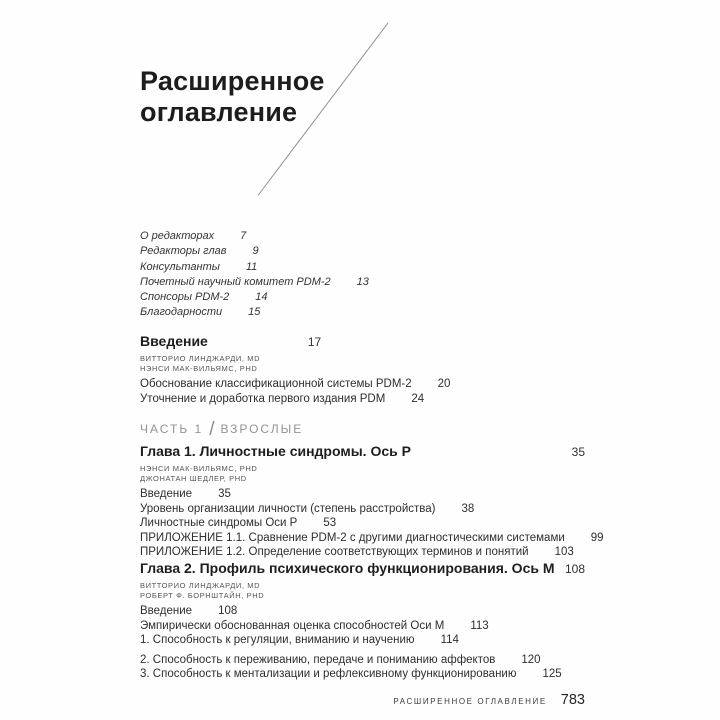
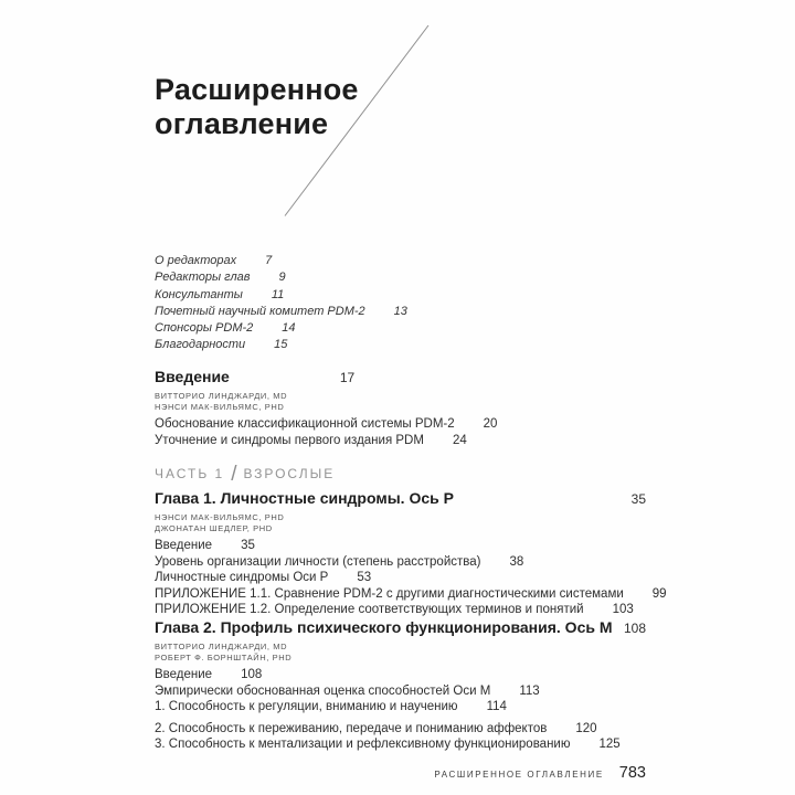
  Расширенное
  оглавление
  О редакторах 7
  Редакторы глав 9
  Консультанты 11
  Почетный научный комитет PDM-2 13
  Спонсоры PDM-2 14
  Благодарности 15
  Введение 17
  ВИТТОРИО ЛИНДЖАРДИ, MD
  НЭНСИ МАК-ВИЛЬЯМС, PHD
  Обоснование классификационной системы PDM-2 20
- Уточнение и доработка первого издания PDM 24
+ Уточнение и синдромы первого издания PDM 24
  ЧАСТЬ 1 / ВЗРОСЛЫЕ
  Глава 1. Личностные синдромы. Ось P
  35
  НЭНСИ МАК-ВИЛЬЯМС, PHD
  ДЖОНАТАН ШЕДЛЕР, PHD
  Введение 35
  Уровень организации личности (степень расстройства) 38
  Личностные синдромы Оси P 53
  ПРИЛОЖЕНИЕ 1.1. Сравнение PDM-2 с другими диагностическими системами 99
  ПРИЛОЖЕНИЕ 1.2. Определение соответствующих терминов и понятий 103
  Глава 2. Профиль психического функционирования. Ось M
  108
  ВИТТОРИО ЛИНДЖАРДИ, MD
  РОБЕРТ Ф. БОРНШТАЙН, PHD
  Введение 108
  Эмпирически обоснованная оценка способностей Оси M 113
  1. Способность к регуляции, вниманию и научению 114
  2. Способность к переживанию, передаче и пониманию аффектов 120
  3. Способность к ментализации и рефлексивному функционированию 125
  РАСШИРЕННОЕ ОГЛАВЛЕНИЕ
  783
